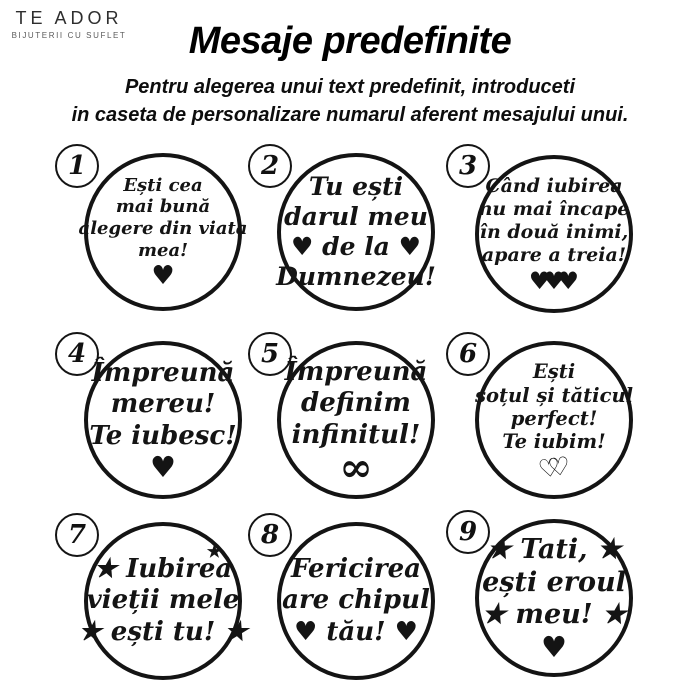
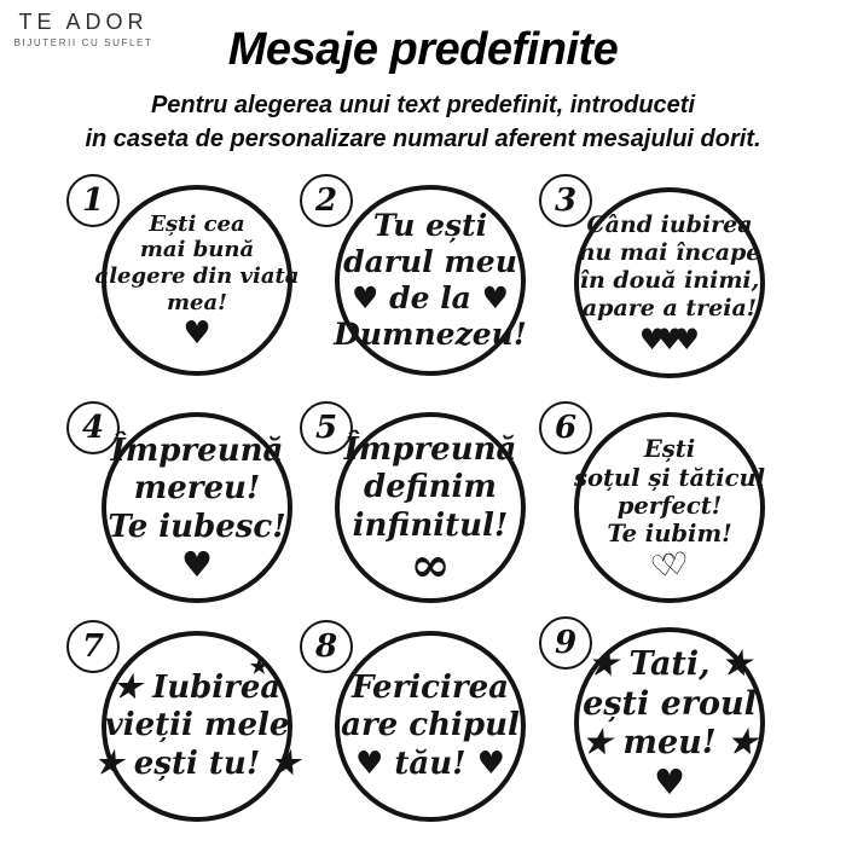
  TE ADOR
  BIJUTERII CU SUFLET
  Mesaje predefinite
  Pentru alegerea unui text predefinit, introduceti
- in caseta de personalizare numarul aferent mesajului unui.
+ in caseta de personalizare numarul aferent mesajului dorit.
  1
  Ești cea
  mai bună
  alegere din viata
  mea!
  ♥
  2
  Tu ești
  darul meu
  ♥ de la ♥
  Dumnezeu!
  3
  Când iubirea
  nu mai încape
  în două inimi,
  apare a treia!
  ♥♥♥
  4
  Împreună
  mereu!
  Te iubesc!
  ♥
  5
  Împreună
  definim
  infinitul!
  ∞
  6
  Ești
  soțul și tăticul
  perfect!
  Te iubim!
  7
  ★
  ★ Iubirea
  vieții mele
  ★ ești tu! ★
  8
  Fericirea
  are chipul
  ♥ tău! ♥
  9
  ★ Tati, ★
  ești eroul
  ★ meu! ★
  ♥
